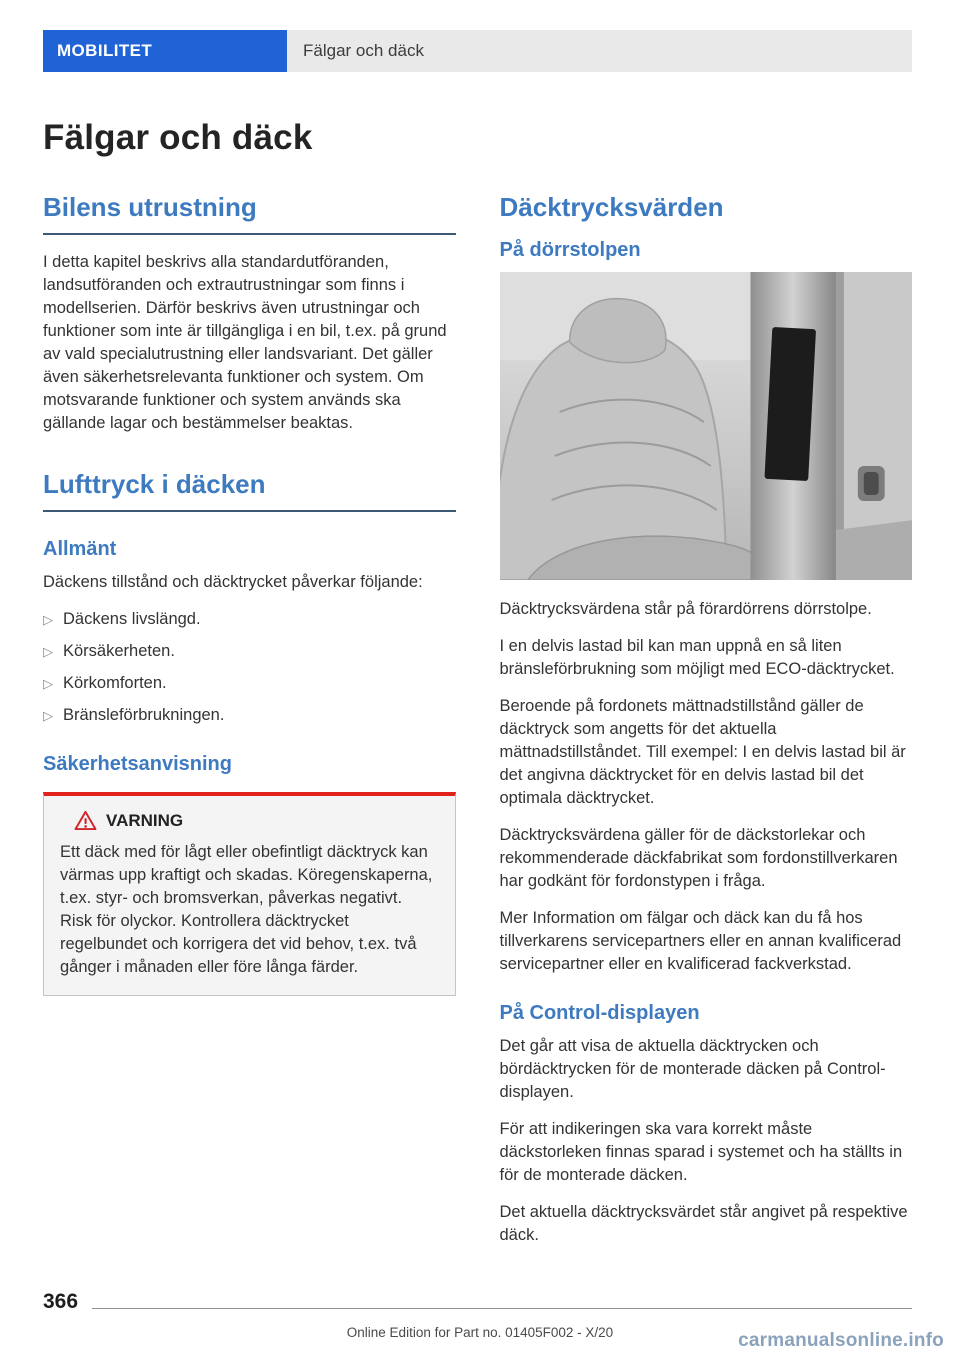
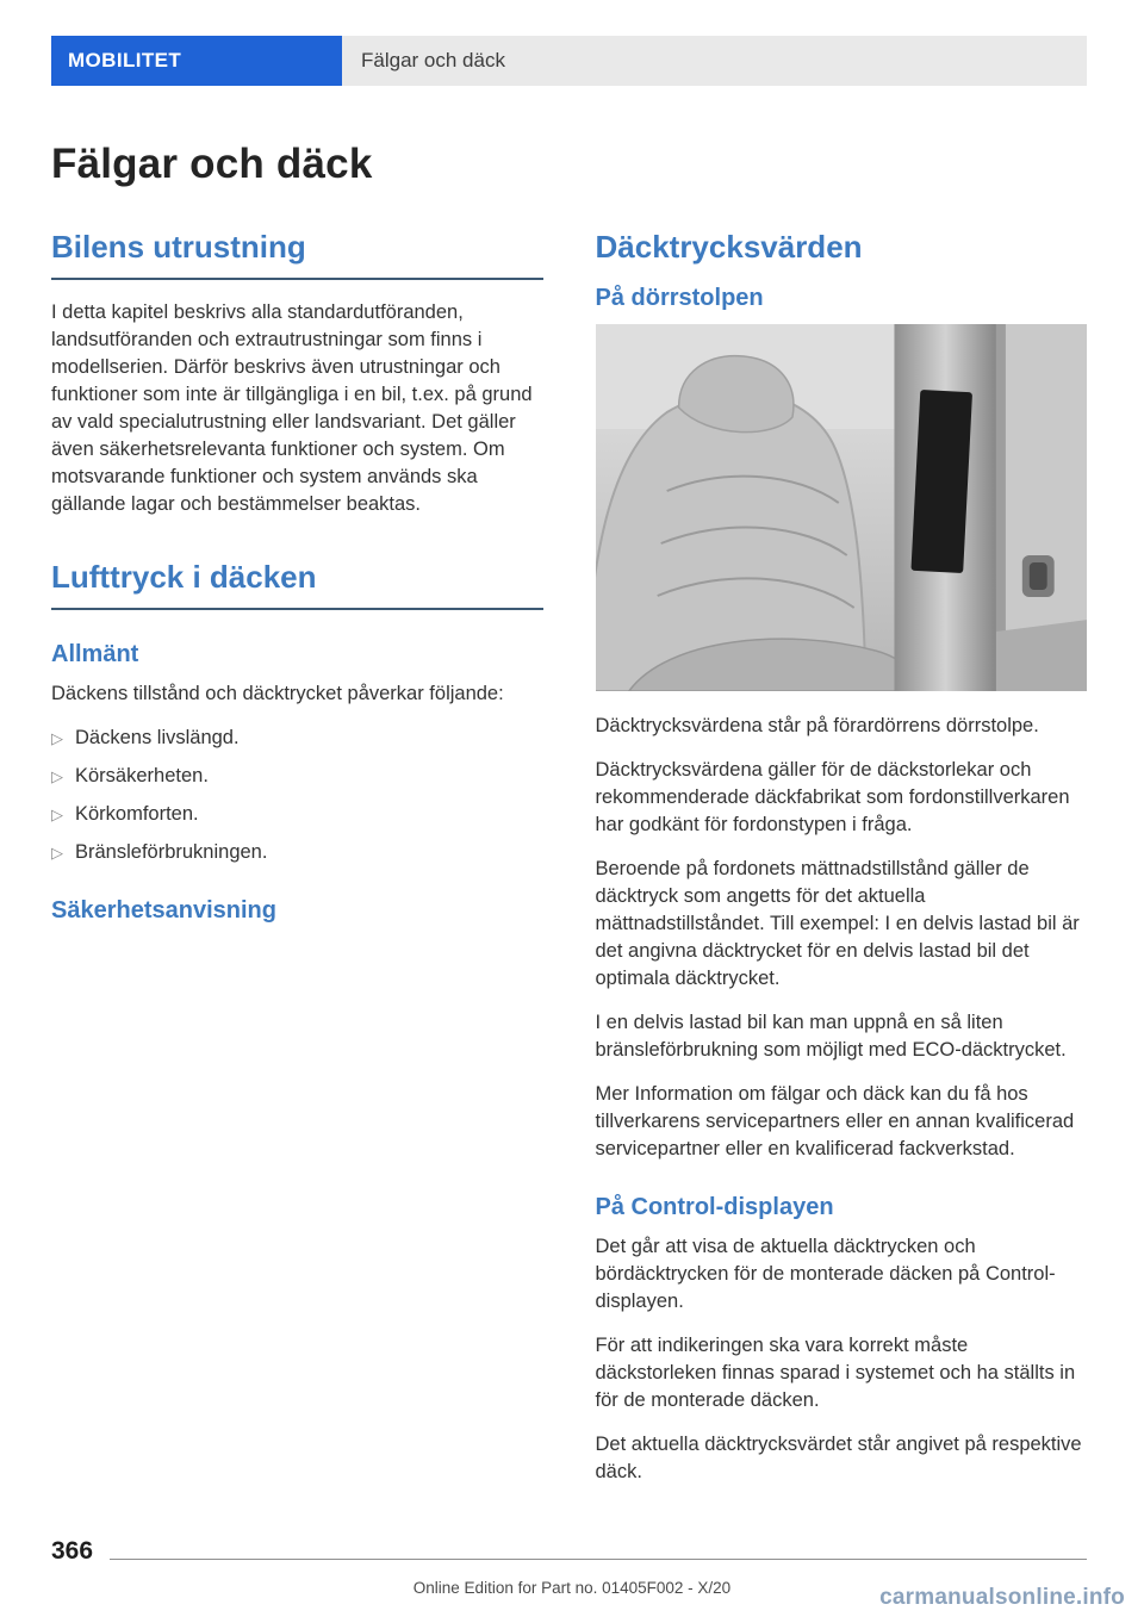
  MOBILITET
  Fälgar och däck
  Fälgar och däck
  Bilens utrustning
  I detta kapitel beskrivs alla standardutföranden, landsutföranden och extrautrustningar som finns i modellserien. Därför beskrivs även utrustningar och funktioner som inte är tillgängliga i en bil, t.ex. på grund av vald specialutrustning eller landsvariant. Det gäller även säkerhetsrelevanta funktioner och system. Om motsvarande funktioner och system används ska gällande lagar och bestämmelser beaktas.
  Lufttryck i däcken
  Allmänt
  Däckens tillstånd och däcktrycket påverkar följande:
  ▷
  Däckens livslängd.
  ▷
  Körsäkerheten.
  ▷
  Körkomforten.
  ▷
  Bränsleförbrukningen.
  Säkerhetsanvisning
- VARNING
- Ett däck med för lågt eller obefintligt däcktryck kan värmas upp kraftigt och skadas. Köregenskaperna, t.ex. styr- och bromsverkan, påverkas negativt. Risk för olyckor. Kontrollera däcktrycket regelbundet och korrigera det vid behov, t.ex. två gånger i månaden eller före långa färder.
  Däcktrycksvärden
  På dörrstolpen
  Däcktrycksvärdena står på förardörrens dörrstolpe.
- I en delvis lastad bil kan man uppnå en så liten bränsleförbrukning som möjligt med ECO-däcktrycket.
+ Däcktrycksvärdena gäller för de däckstorlekar och rekommenderade däckfabrikat som fordonstillverkaren har godkänt för fordonstypen i fråga.
  Beroende på fordonets mättnadstillstånd gäller de däcktryck som angetts för det aktuella mättnadstillståndet. Till exempel: I en delvis lastad bil är det angivna däcktrycket för en delvis lastad bil det optimala däcktrycket.
- Däcktrycksvärdena gäller för de däckstorlekar och rekommenderade däckfabrikat som fordonstillverkaren har godkänt för fordonstypen i fråga.
+ I en delvis lastad bil kan man uppnå en så liten bränsleförbrukning som möjligt med ECO-däcktrycket.
  Mer Information om fälgar och däck kan du få hos tillverkarens servicepartners eller en annan kvalificerad servicepartner eller en kvalificerad fackverkstad.
  På Control-displayen
  Det går att visa de aktuella däcktrycken och bördäcktrycken för de monterade däcken på Control-displayen.
  För att indikeringen ska vara korrekt måste däckstorleken finnas sparad i systemet och ha ställts in för de monterade däcken.
  Det aktuella däcktrycksvärdet står angivet på respektive däck.
  366
  Online Edition for Part no. 01405F002 - X/20
  carmanualsonline.info
